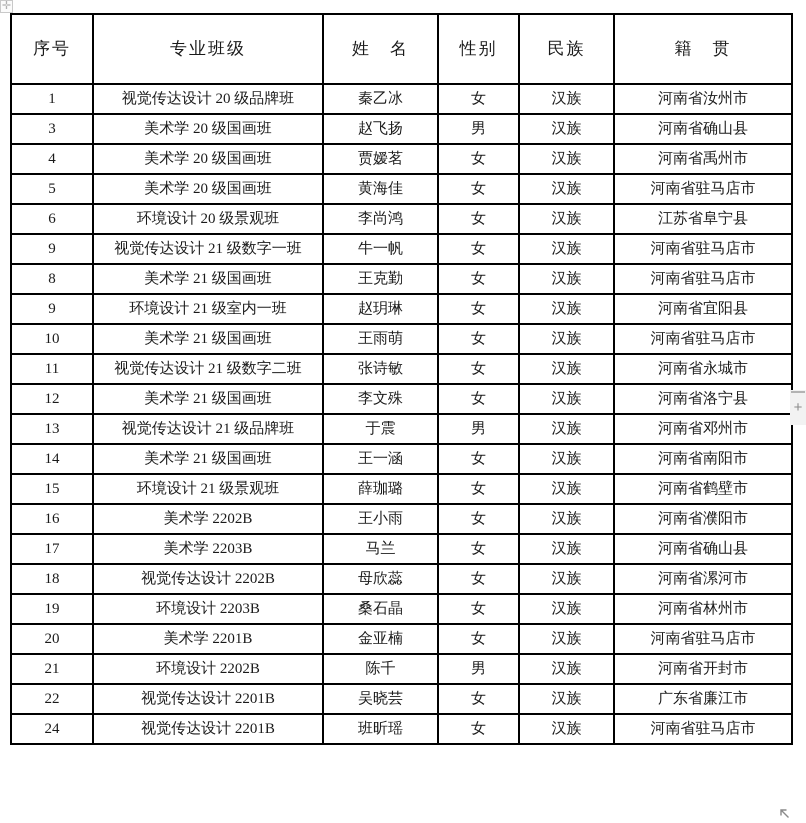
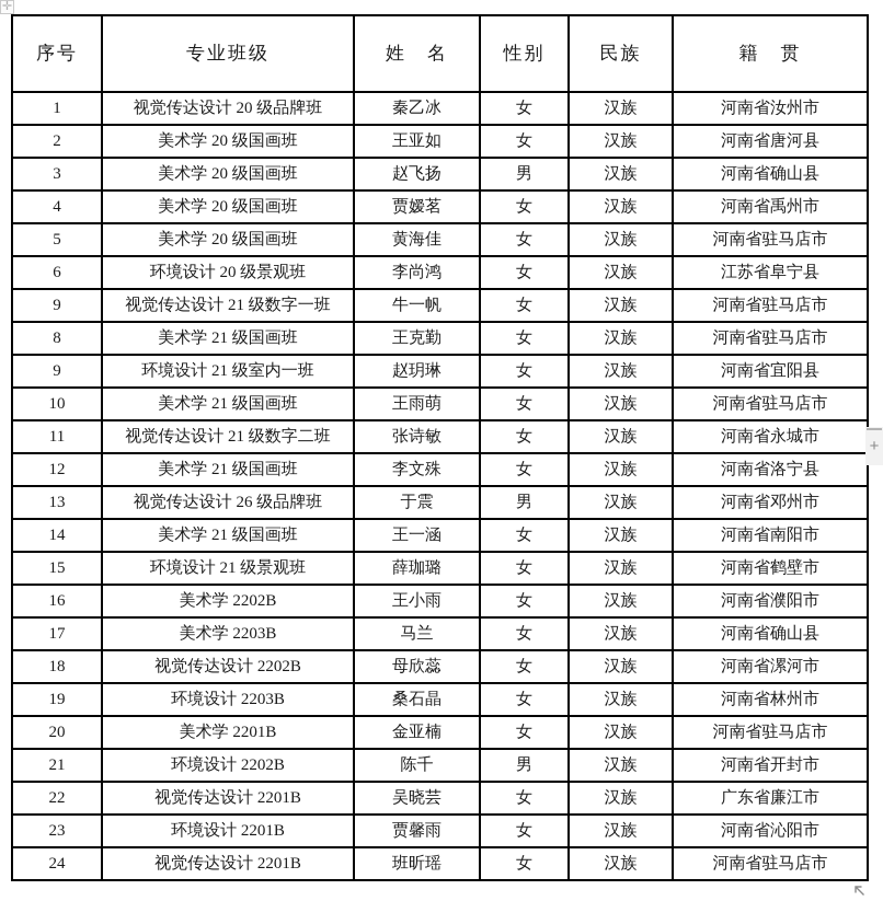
  ✛
  序号	专业班级	姓 名	性别	民族	籍 贯
  1	视觉传达设计 20 级品牌班	秦乙冰	女	汉族	河南省汝州市
+ 2	美术学 20 级国画班	王亚如	女	汉族	河南省唐河县
  3	美术学 20 级国画班	赵飞扬	男	汉族	河南省确山县
  4	美术学 20 级国画班	贾嫒茗	女	汉族	河南省禹州市
  5	美术学 20 级国画班	黄海佳	女	汉族	河南省驻马店市
  6	环境设计 20 级景观班	李尚鸿	女	汉族	江苏省阜宁县
  9	视觉传达设计 21 级数字一班	牛一帆	女	汉族	河南省驻马店市
  8	美术学 21 级国画班	王克勤	女	汉族	河南省驻马店市
  9	环境设计 21 级室内一班	赵玥琳	女	汉族	河南省宜阳县
  10	美术学 21 级国画班	王雨萌	女	汉族	河南省驻马店市
  11	视觉传达设计 21 级数字二班	张诗敏	女	汉族	河南省永城市
  12	美术学 21 级国画班	李文殊	女	汉族	河南省洛宁县
- 13	视觉传达设计 21 级品牌班	于震	男	汉族	河南省邓州市
+ 13	视觉传达设计 26 级品牌班	于震	男	汉族	河南省邓州市
  14	美术学 21 级国画班	王一涵	女	汉族	河南省南阳市
  15	环境设计 21 级景观班	薛珈璐	女	汉族	河南省鹤壁市
  16	美术学 2202B	王小雨	女	汉族	河南省濮阳市
  17	美术学 2203B	马兰	女	汉族	河南省确山县
  18	视觉传达设计 2202B	母欣蕊	女	汉族	河南省漯河市
  19	环境设计 2203B	桑石晶	女	汉族	河南省林州市
  20	美术学 2201B	金亚楠	女	汉族	河南省驻马店市
  21	环境设计 2202B	陈千	男	汉族	河南省开封市
  22	视觉传达设计 2201B	吴晓芸	女	汉族	广东省廉江市
+ 23	环境设计 2201B	贾馨雨	女	汉族	河南省沁阳市
  24	视觉传达设计 2201B	班昕瑶	女	汉族	河南省驻马店市
  +
